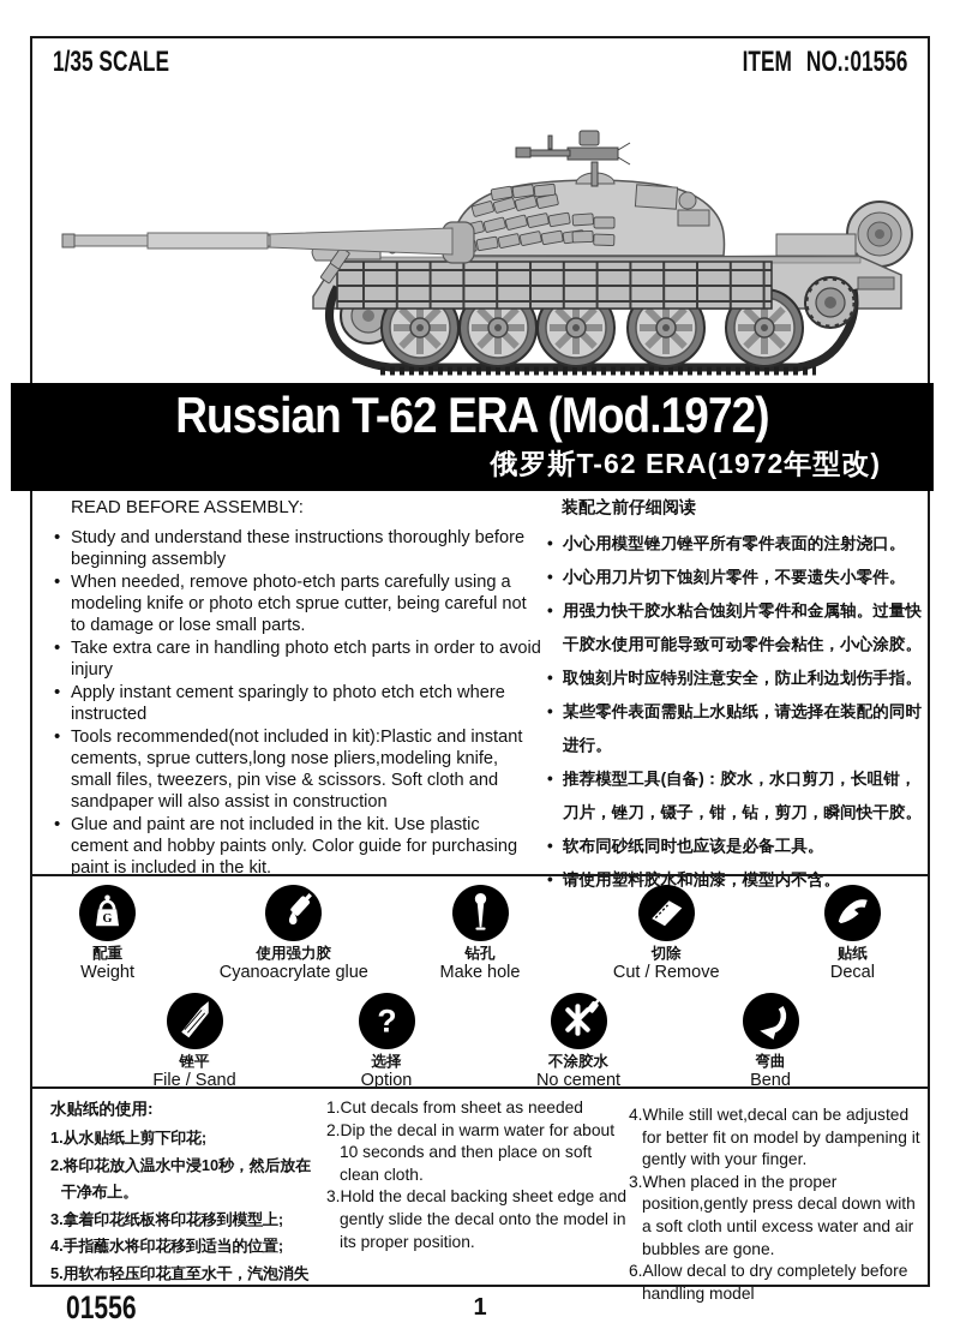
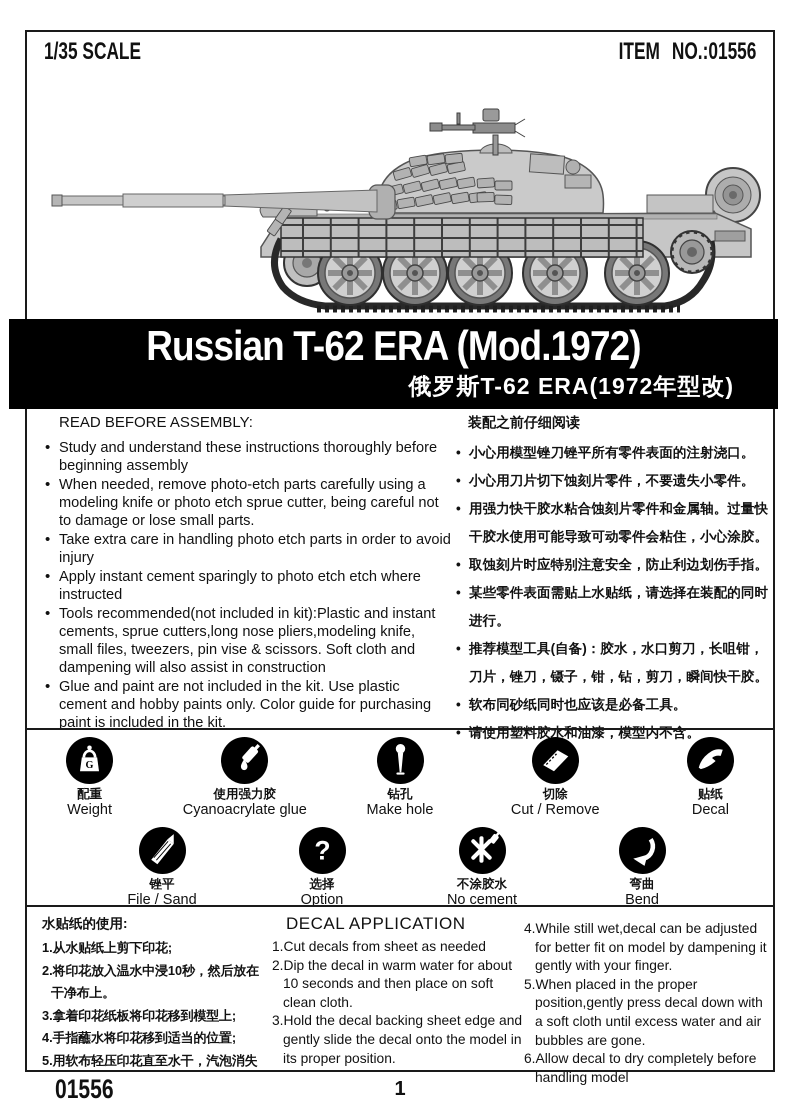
  1/35 SCALE
  ITEM NO.:01556
  Russian T-62 ERA (Mod.1972)
  俄罗斯T-62 ERA(1972年型改)
  READ BEFORE ASSEMBLY:
  Study and understand these instructions thoroughly before beginning assembly
  When needed, remove photo-etch parts carefully using a modeling knife or photo etch sprue cutter, being careful not to damage or lose small parts.
  Take extra care in handling photo etch parts in order to avoid injury
  Apply instant cement sparingly to photo etch etch where instructed
- Tools recommended(not included in kit):Plastic and instant cements, sprue cutters,long nose pliers,modeling knife, small files, tweezers, pin vise & scissors. Soft cloth and sandpaper will also assist in construction
+ Tools recommended(not included in kit):Plastic and instant cements, sprue cutters,long nose pliers,modeling knife, small files, tweezers, pin vise & scissors. Soft cloth and dampening will also assist in construction
  Glue and paint are not included in the kit. Use plastic cement and hobby paints only. Color guide for purchasing paint is included in the kit.
  装配之前仔细阅读
  小心用模型锉刀锉平所有零件表面的注射浇口。
  小心用刀片切下蚀刻片零件，不要遗失小零件。
  用强力快干胶水粘合蚀刻片零件和金属轴。过量快干胶水使用可能导致可动零件会粘住，小心涂胶。
  取蚀刻片时应特别注意安全，防止利边划伤手指。
  某些零件表面需贴上水贴纸，请选择在装配的同时进行。
  推荐模型工具(自备)：胶水，水口剪刀，长咀钳，刀片，锉刀，镊子，钳，钻，剪刀，瞬间快干胶。
  软布同砂纸同时也应该是必备工具。
  请使用塑料胶水和油漆，模型内不含。
  G
  配重
  Weight
  使用强力胶
  Cyanoacrylate glue
  钻孔
  Make hole
  切除
  Cut / Remove
  贴纸
  Decal
  锉平
  File / Sand
  ?
  选择
  Option
  不涂胶水
  No cement
  弯曲
  Bend
  水贴纸的使用:
  1.从水贴纸上剪下印花;
  2.将印花放入温水中浸10秒，然后放在干净布上。
  3.拿着印花纸板将印花移到模型上;
  4.手指蘸水将印花移到适当的位置;
  5.用软布轻压印花直至水干，汽泡消失
+ DECAL APPLICATION
  1.Cut decals from sheet as needed
  2.Dip the decal in warm water for about 10 seconds and then place on soft clean cloth.
  3.Hold the decal backing sheet edge and gently slide the decal onto the model in its proper position.
  4.While still wet,decal can be adjusted for better fit on model by dampening it gently with your finger.
- 3.When placed in the proper position,gently press decal down with a soft cloth until excess water and air bubbles are gone.
+ 5.When placed in the proper position,gently press decal down with a soft cloth until excess water and air bubbles are gone.
  6.Allow decal to dry completely before handling model
  01556
  1
